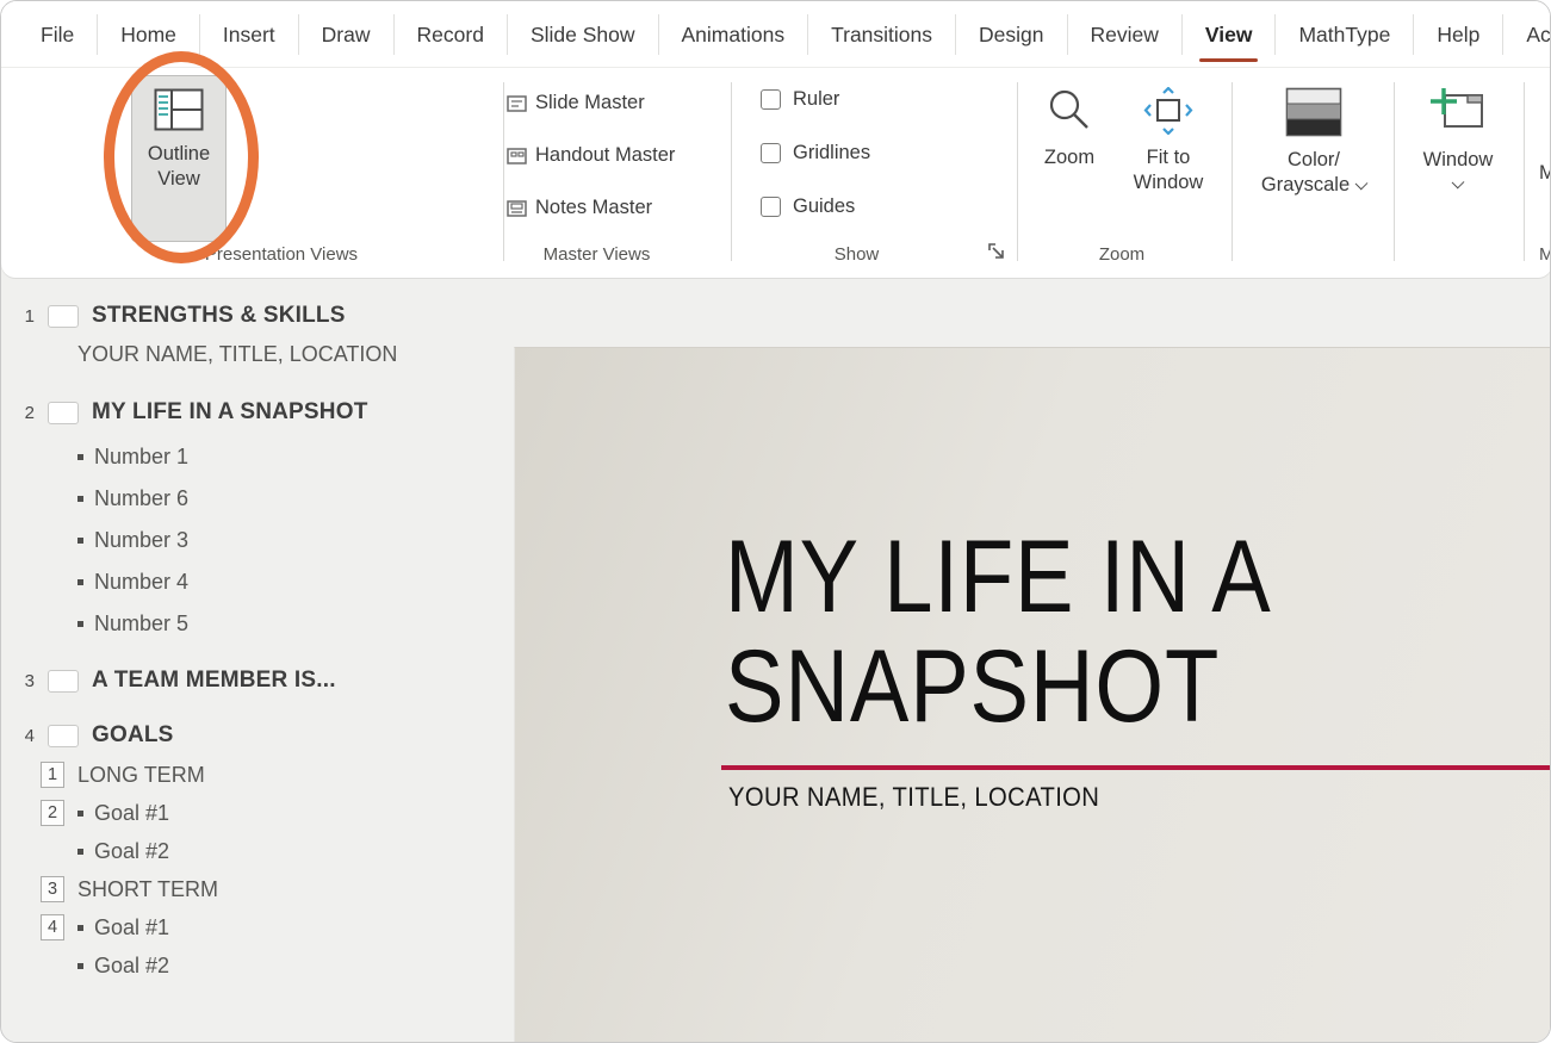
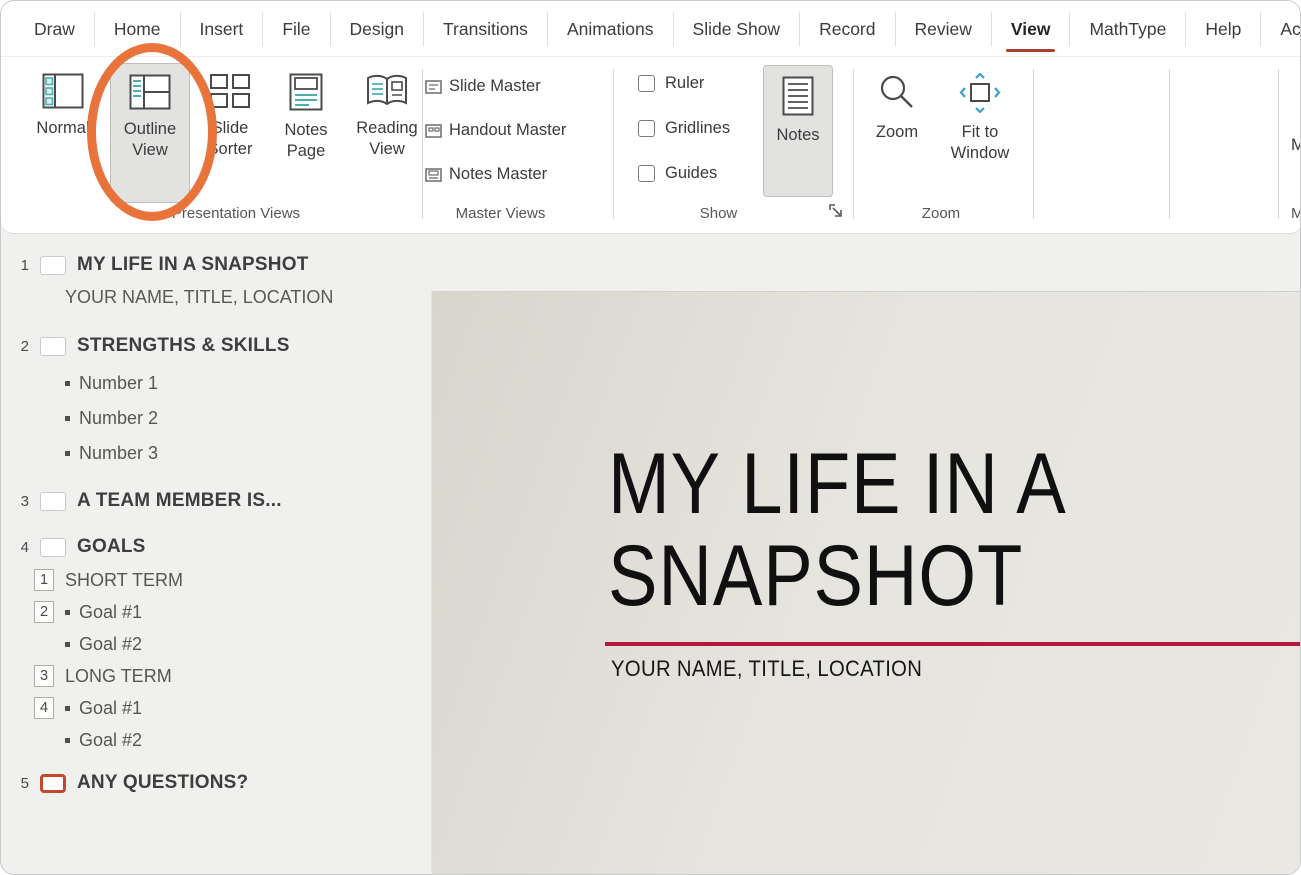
- File
+ Draw
  Home
  Insert
- Draw
+ File
- Record
+ Design
- Slide Show
+ Transitions
  Animations
- Transitions
+ Slide Show
- Design
+ Record
  Review
  View
  MathType
  Help
+ Normal
  Outline View
+ Slide Sorter
+ Notes Page
+ Reading View
  Presentation Views
  Slide Master
  Handout Master
  Notes Master
  Master Views
  Ruler
  Gridlines
  Guides
+ Notes
  Show
  Zoom
  Fit to Window
  Zoom
- Color/
- Grayscale
- Window
  M
  M
  1
- STRENGTHS & SKILLS
+ MY LIFE IN A SNAPSHOT
  YOUR NAME, TITLE, LOCATION
  2
- MY LIFE IN A SNAPSHOT
+ STRENGTHS & SKILLS
  Number 1
- Number 6
+ Number 2
  Number 3
- Number 4
- Number 5
  3
  A TEAM MEMBER IS...
  4
  GOALS
  1
- LONG TERM
+ SHORT TERM
  2
  Goal #1
  Goal #2
  3
- SHORT TERM
+ LONG TERM
  4
  Goal #1
  Goal #2
+ 5
+ ANY QUESTIONS?
  MY LIFE IN A
  SNAPSHOT
  YOUR NAME, TITLE, LOCATION
